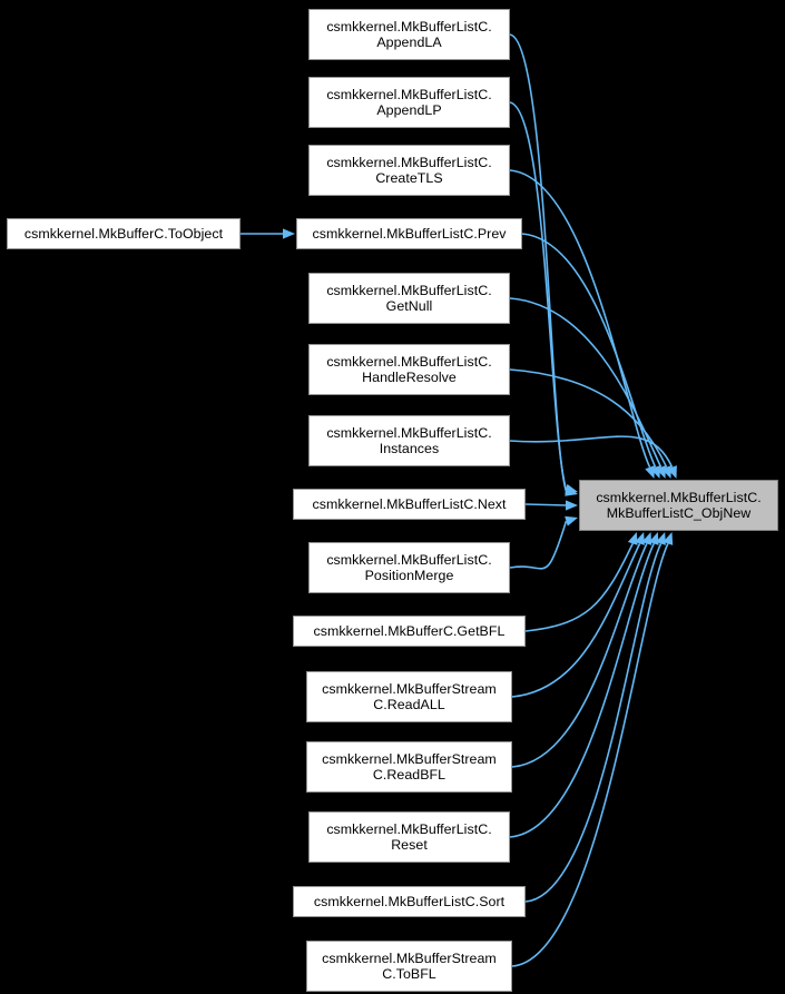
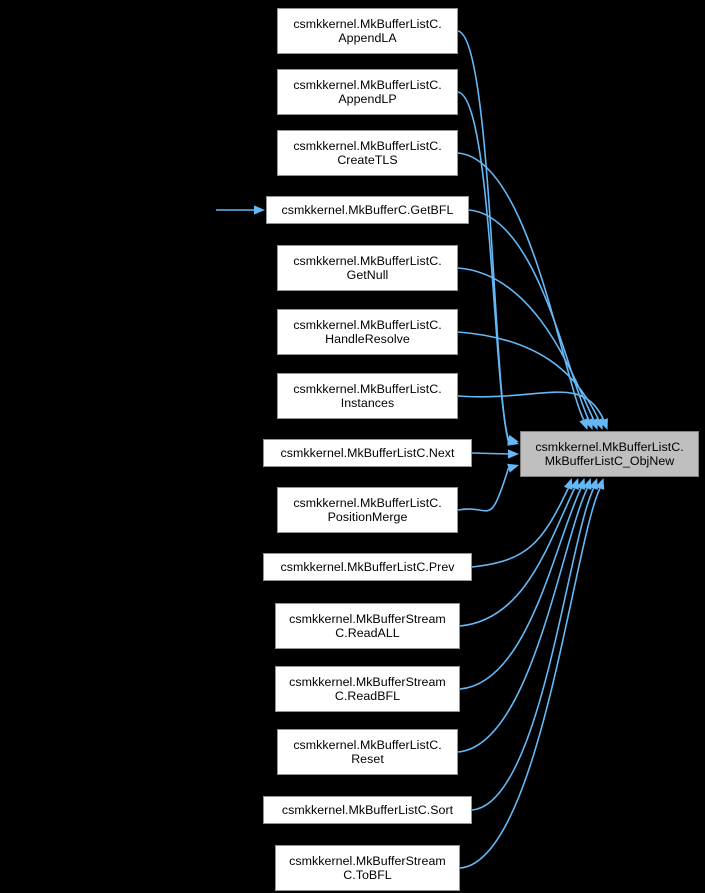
- csmkkernel.MkBufferC.ToObject
  csmkkernel.MkBufferListC.
  MkBufferListC_ObjNew
  csmkkernel.MkBufferListC.
  AppendLA
  csmkkernel.MkBufferListC.
  AppendLP
  csmkkernel.MkBufferListC.
  CreateTLS
- csmkkernel.MkBufferListC.Prev
+ csmkkernel.MkBufferC.GetBFL
  csmkkernel.MkBufferListC.
  GetNull
  csmkkernel.MkBufferListC.
  HandleResolve
  csmkkernel.MkBufferListC.
  Instances
  csmkkernel.MkBufferListC.Next
  csmkkernel.MkBufferListC.
  PositionMerge
- csmkkernel.MkBufferC.GetBFL
+ csmkkernel.MkBufferListC.Prev
  csmkkernel.MkBufferStream
  C.ReadALL
  csmkkernel.MkBufferStream
  C.ReadBFL
  csmkkernel.MkBufferListC.
  Reset
  csmkkernel.MkBufferListC.Sort
  csmkkernel.MkBufferStream
  C.ToBFL
